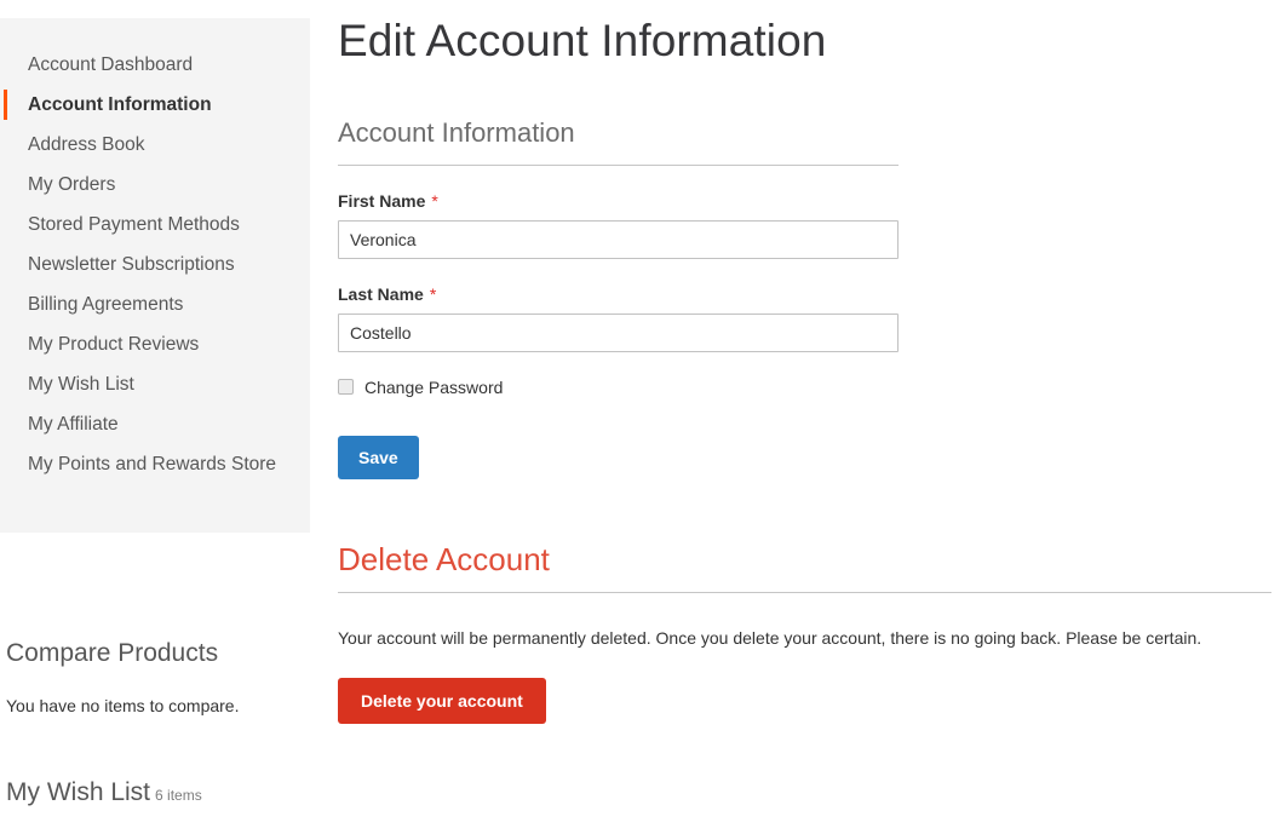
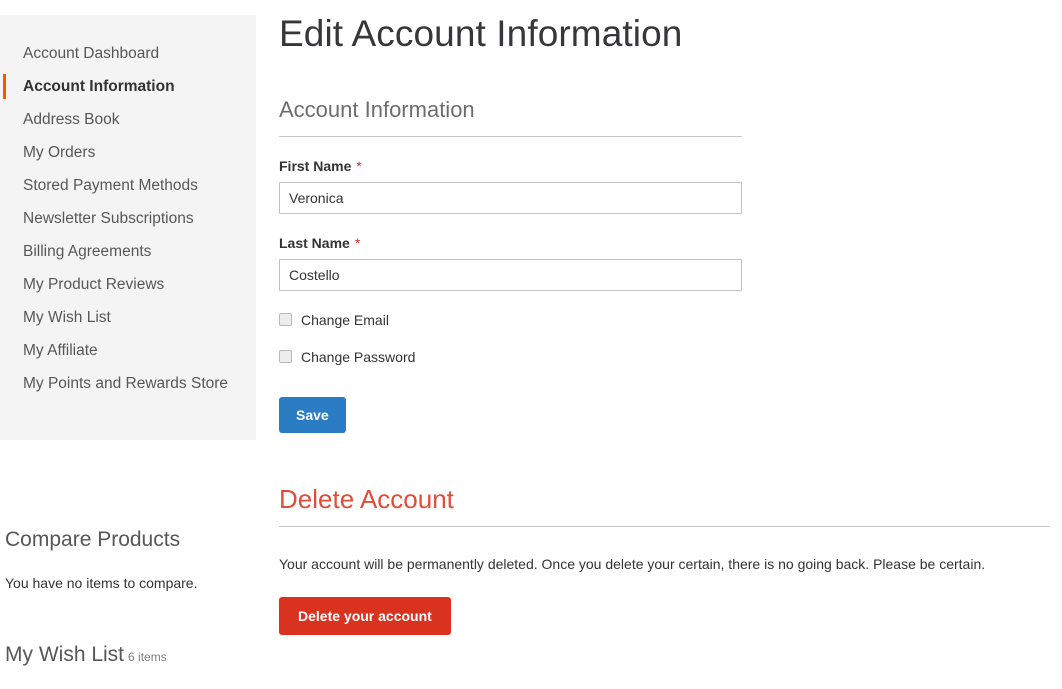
  Account Dashboard
  Account Information
  Address Book
  My Orders
  Stored Payment Methods
  Newsletter Subscriptions
  Billing Agreements
  My Product Reviews
  My Wish List
  My Affiliate
  My Points and Rewards Store
  Compare Products
  You have no items to compare.
  My Wish List 6 items
  Edit Account Information
  Account Information
  First Name *
  Veronica
  Last Name *
  Costello
+ Change Email
  Change Password
  Save
  Delete Account
- Your account will be permanently deleted. Once you delete your account, there is no going back. Please be certain.
+ Your account will be permanently deleted. Once you delete your certain, there is no going back. Please be certain.
  Delete your account
